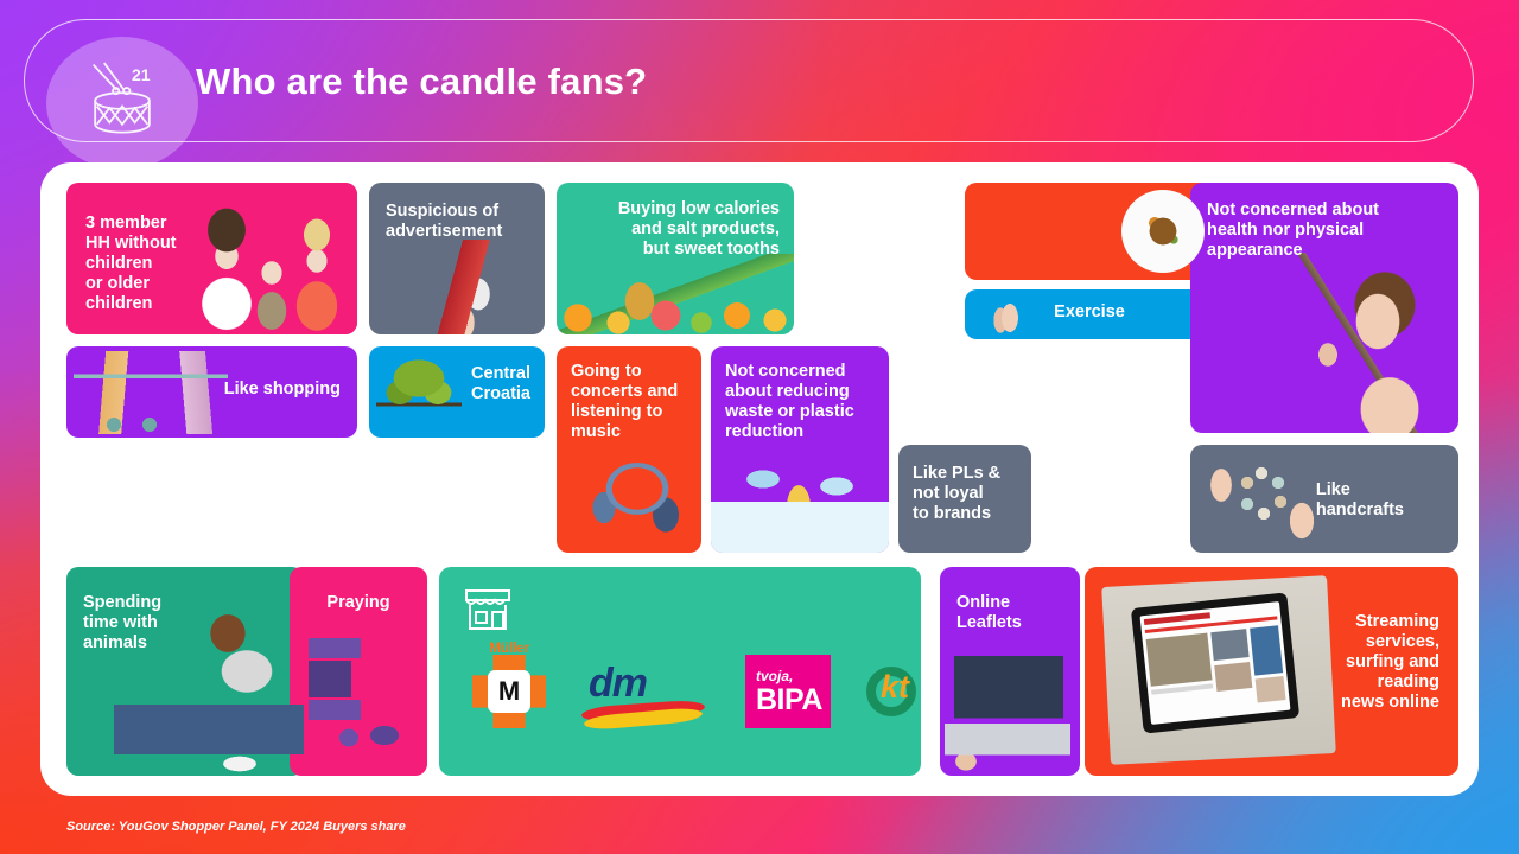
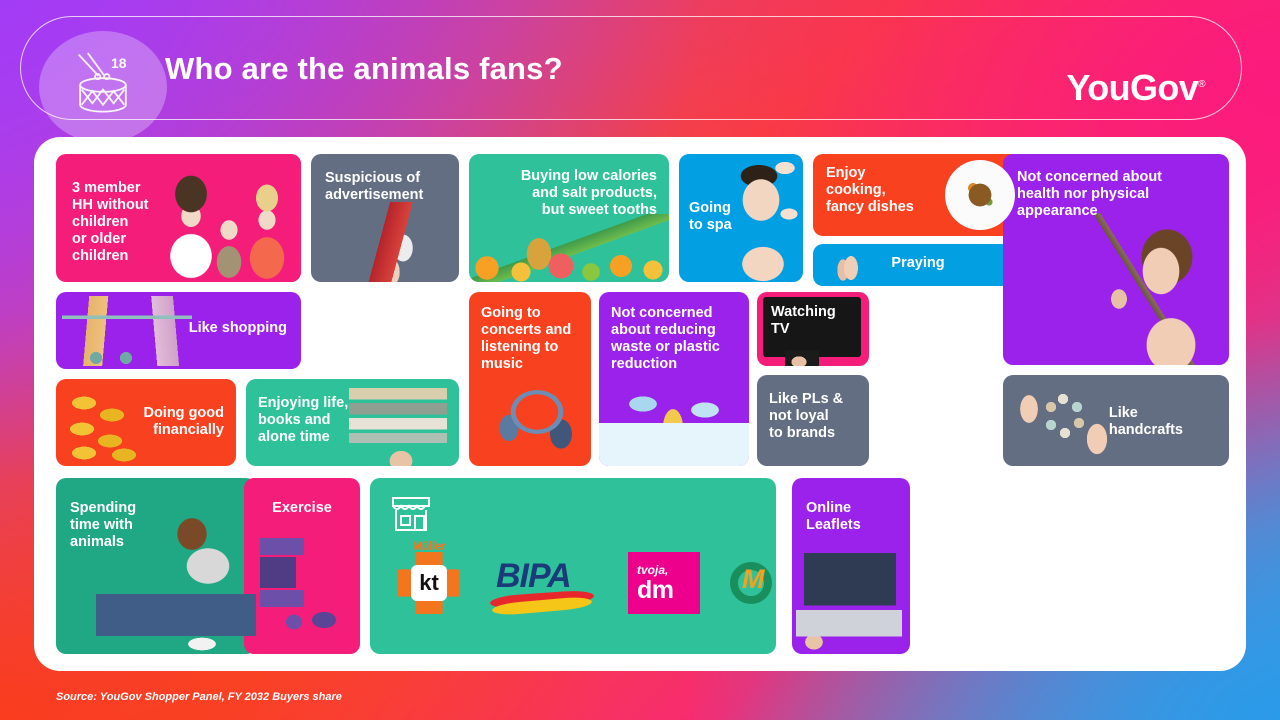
- 21
+ 18
- Who are the candle fans?
+ Who are the animals fans?
+ YouGov®
  3 member
  HH without
  children
  or older
  children
  Suspicious of
  advertisement
  Buying low calories
  and salt products,
  but sweet tooths
+ Going
+ to spa
+ Enjoy
+ cooking,
+ fancy dishes
- Exercise
+ Praying
  Not concerned about
  health nor physical
  appearance
  Like shopping
- Central
- Croatia
  Going to
  concerts and
  listening to
  music
  Not concerned
  about reducing
  waste or plastic
  reduction
+ Watching
+ TV
+ Doing good
+ financially
+ Enjoying life,
+ books and
+ alone time
  Like PLs &
  not loyal
  to brands
  Like
  handcrafts
  Spending
  time with
  animals
- Praying
+ Exercise
- M
+ kt
  Müller
- dm
+ BIPA
  tvoja,
- BIPA
+ dm
- kt
+ M
  Online
  Leaflets
- Streaming
- services,
- surfing and
- reading
- news online
- Source: YouGov Shopper Panel, FY 2024 Buyers share
+ Source: YouGov Shopper Panel, FY 2032 Buyers share
